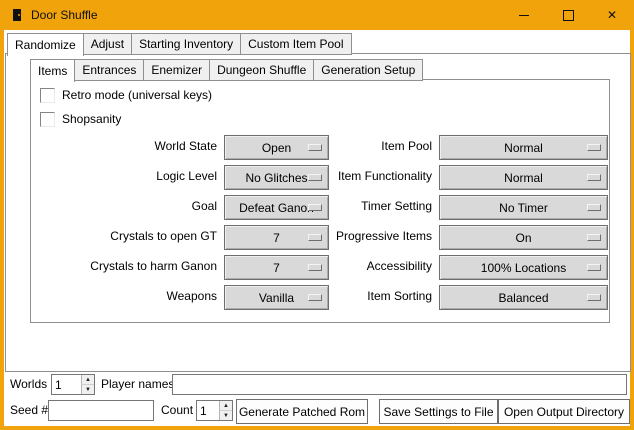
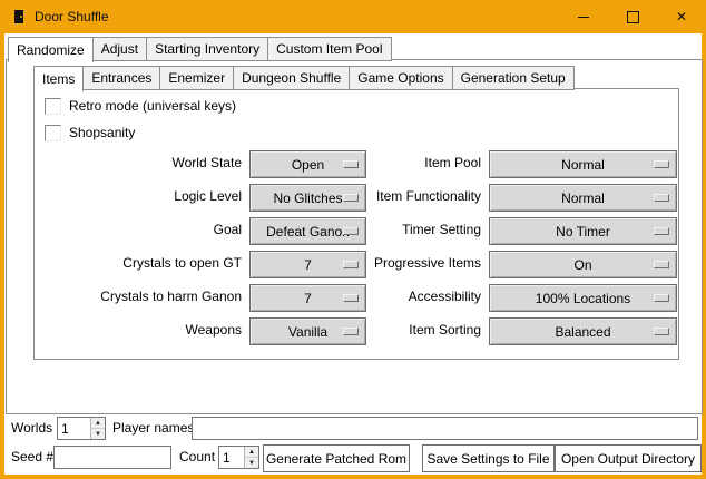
  Door Shuffle
  ✕
  Randomize
  Adjust
  Starting Inventory
  Custom Item Pool
  Items
  Entrances
  Enemizer
  Dungeon Shuffle
+ Game Options
  Generation Setup
  Retro mode (universal keys)
  Shopsanity
  World State
  Open
  Item Pool
  Normal
  Logic Level
  No Glitches
  Item Functionality
  Normal
  Goal
  Defeat Gano
  Timer Setting
  No Timer
  Crystals to open GT
  7
  Progressive Items
  On
  Crystals to harm Ganon
  7
  Accessibility
  100% Locations
  Weapons
  Vanilla
  Item Sorting
  Balanced
  Worlds
  1
  Player name
  Seed #
  Count
  1
  Generate Patched Rom
  Save Settings to File
  Open Output Directory
